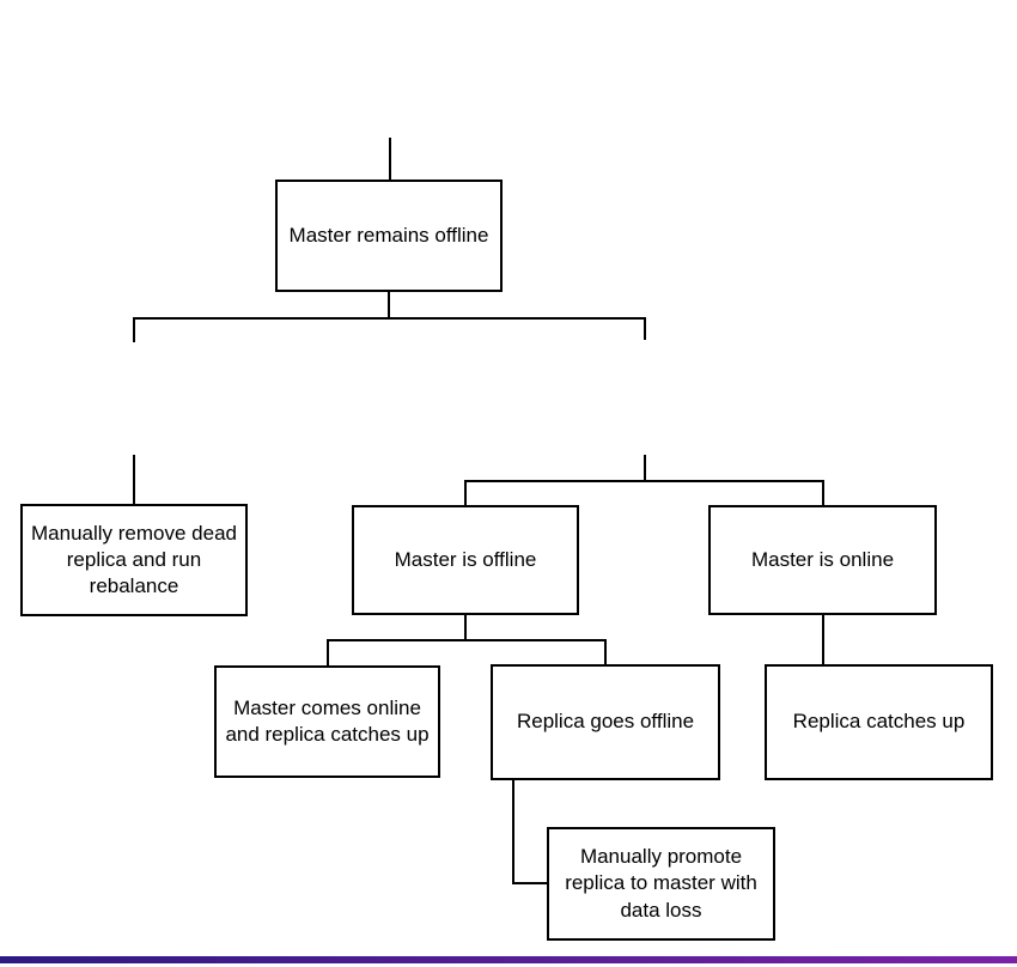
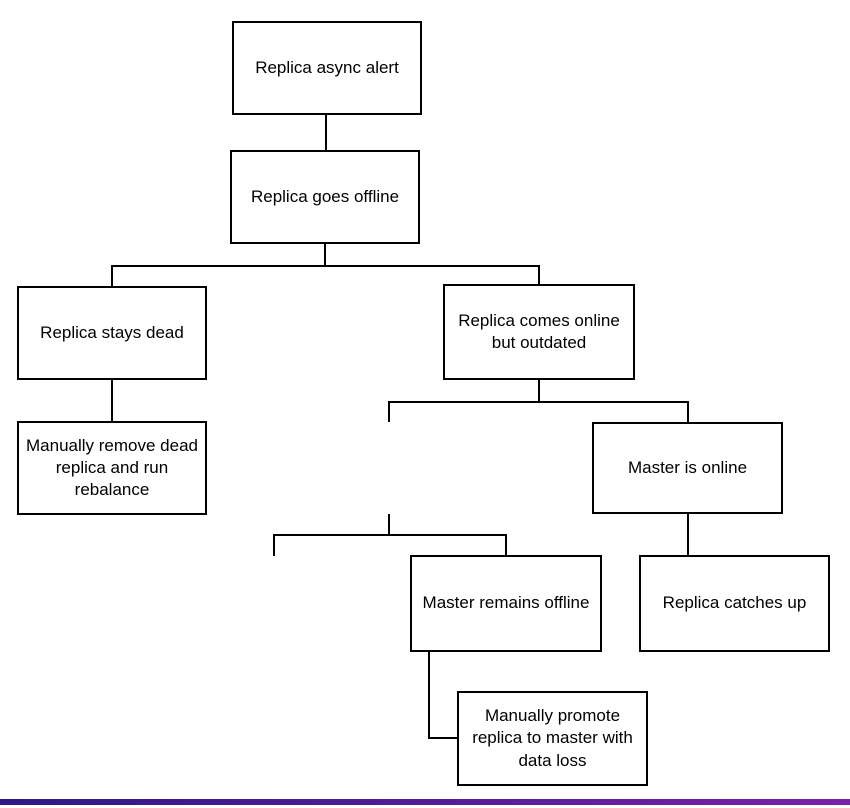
+ Replica async alert
- Master remains offline
+ Replica goes offline
+ Replica stays dead
+ Replica comes online
+ but outdated
  Manually remove dead
  replica and run
  rebalance
- Master is offline
  Master is online
- Master comes online
- and replica catches up
- Replica goes offline
+ Master remains offline
  Replica catches up
  Manually promote
  replica to master with
  data loss
